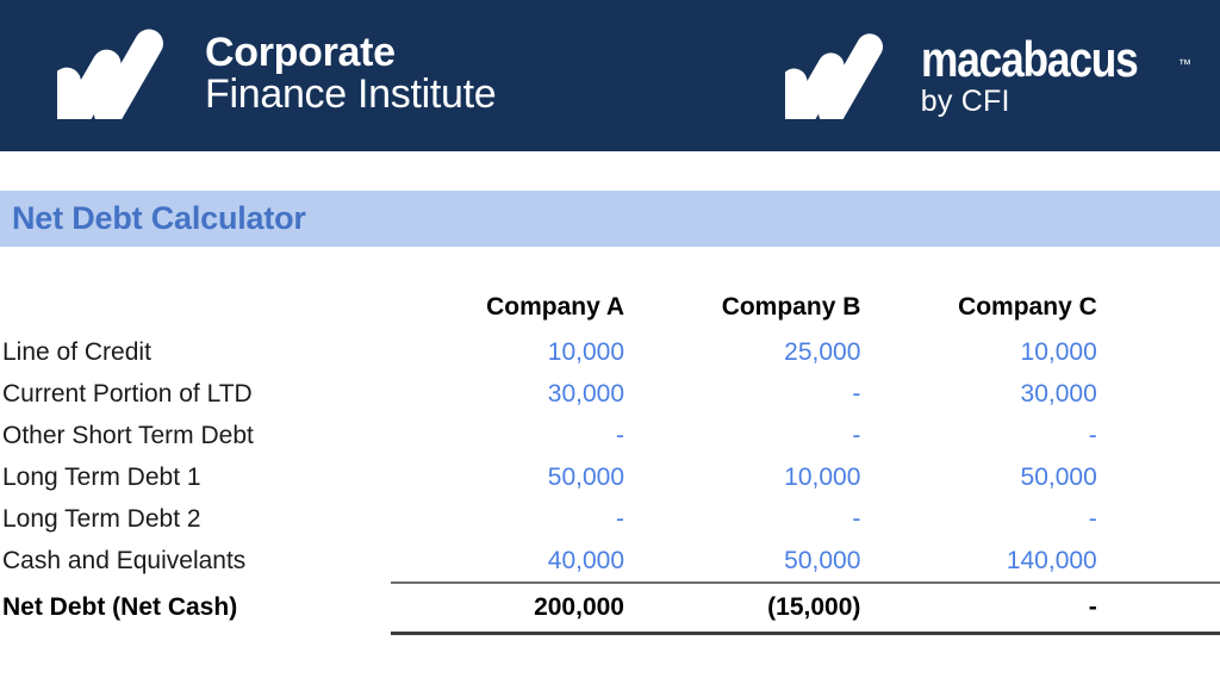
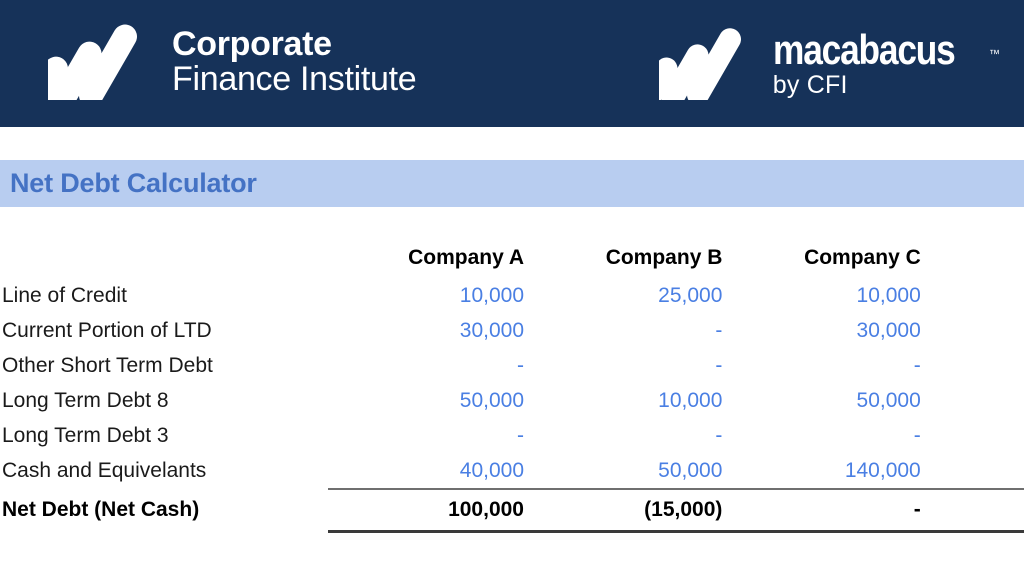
  Corporate
  Finance Institute
  macabacus ™
  by CFI
  Net Debt Calculator
  	Company A	Company B	Company C
  Line of Credit	10,000	25,000	10,000
  Current Portion of LTD	30,000	-	30,000
  Other Short Term Debt	-	-	-
- Long Term Debt 1	50,000	10,000	50,000
+ Long Term Debt 8	50,000	10,000	50,000
- Long Term Debt 2	-	-	-
+ Long Term Debt 3	-	-	-
  Cash and Equivelants	40,000	50,000	140,000
- Net Debt (Net Cash)	200,000	(15,000)	-
+ Net Debt (Net Cash)	100,000	(15,000)	-
